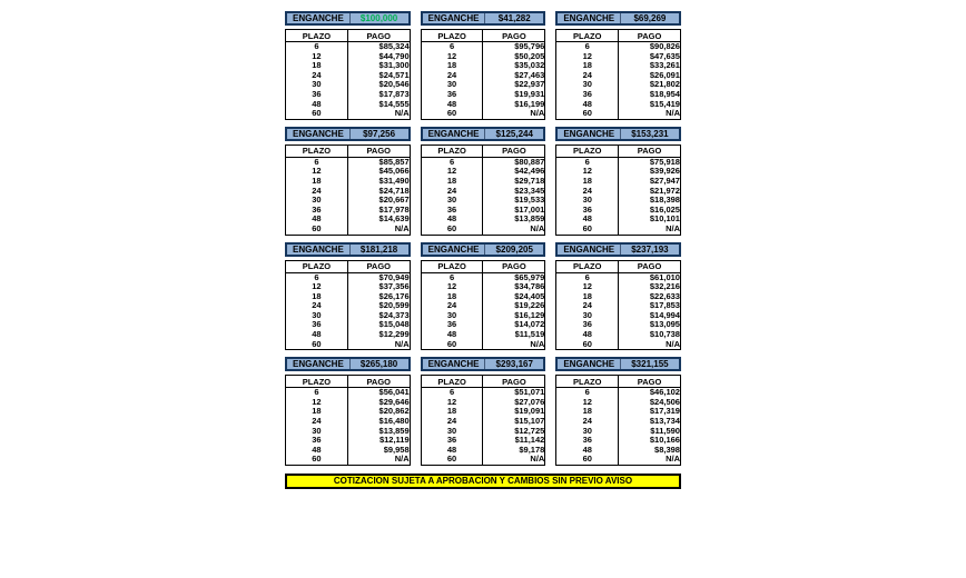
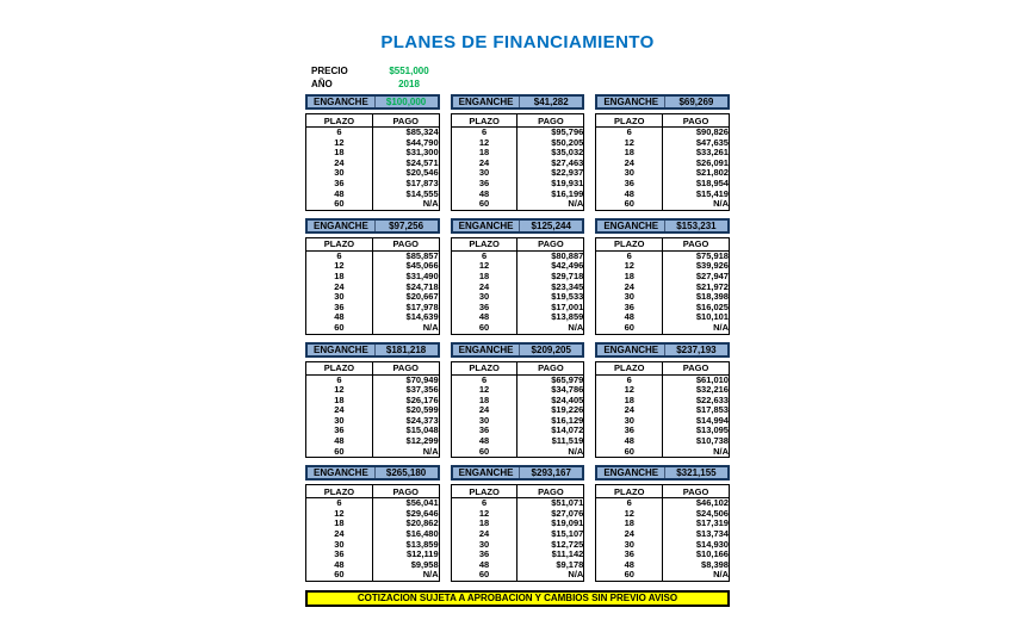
+ PLANES DE FINANCIAMIENTO
+ PRECIO
+ $551,000
+ AÑO
+ 2018
  ENGANCHE
  $100,000
  PLAZO	PAGO
  6	$85,324
  12	$44,790
  18	$31,300
  24	$24,571
  30	$20,546
  36	$17,873
  48	$14,555
  60	N/A
  ENGANCHE
  $41,282
  PLAZO	PAGO
  6	$95,796
  12	$50,205
  18	$35,032
  24	$27,463
  30	$22,937
  36	$19,931
  48	$16,199
  60	N/A
  ENGANCHE
  $69,269
  PLAZO	PAGO
  6	$90,826
  12	$47,635
  18	$33,261
  24	$26,091
  30	$21,802
  36	$18,954
  48	$15,419
  60	N/A
  ENGANCHE
  $97,256
  PLAZO	PAGO
  6	$85,857
  12	$45,066
  18	$31,490
  24	$24,718
  30	$20,667
  36	$17,978
  48	$14,639
  60	N/A
  ENGANCHE
  $125,244
  PLAZO	PAGO
  6	$80,887
  12	$42,496
  18	$29,718
  24	$23,345
  30	$19,533
  36	$17,001
  48	$13,859
  60	N/A
  ENGANCHE
  $153,231
  PLAZO	PAGO
  6	$75,918
  12	$39,926
  18	$27,947
  24	$21,972
  30	$18,398
  36	$16,025
  48	$10,101
  60	N/A
  ENGANCHE
  $181,218
  PLAZO	PAGO
  6	$70,949
  12	$37,356
  18	$26,176
  24	$20,599
  30	$24,373
  36	$15,048
  48	$12,299
  60	N/A
  ENGANCHE
  $209,205
  PLAZO	PAGO
  6	$65,979
  12	$34,786
  18	$24,405
  24	$19,226
  30	$16,129
  36	$14,072
  48	$11,519
  60	N/A
  ENGANCHE
  $237,193
  PLAZO	PAGO
  6	$61,010
  12	$32,216
  18	$22,633
  24	$17,853
  30	$14,994
  36	$13,095
  48	$10,738
  60	N/A
  ENGANCHE
  $265,180
  PLAZO	PAGO
  6	$56,041
  12	$29,646
  18	$20,862
  24	$16,480
  30	$13,859
  36	$12,119
  48	$9,958
  60	N/A
  ENGANCHE
  $293,167
  PLAZO	PAGO
  6	$51,071
  12	$27,076
  18	$19,091
  24	$15,107
  30	$12,725
  36	$11,142
  48	$9,178
  60	N/A
  ENGANCHE
  $321,155
  PLAZO	PAGO
  6	$46,102
  12	$24,506
  18	$17,319
  24	$13,734
- 30	$11,590
+ 30	$14,930
  36	$10,166
  48	$8,398
  60	N/A
  COTIZACION SUJETA A APROBACION Y CAMBIOS SIN PREVIO AVISO
